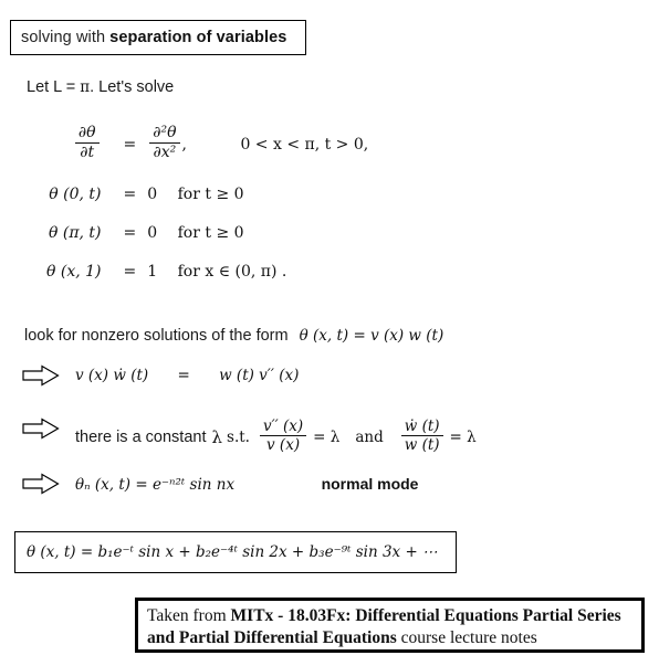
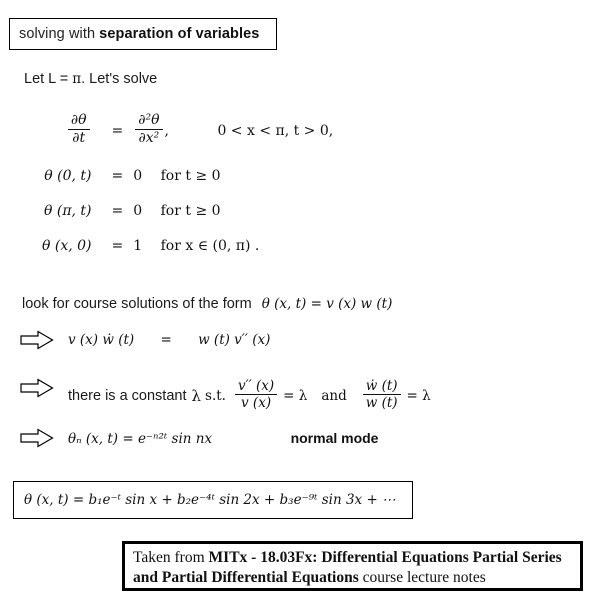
  solving with
  separation of variables
  Let L = π. Let's solve
  ∂θ ∂t	=	∂²θ ∂x² , 0 < x < π, t > 0,
  θ (0, t)	=	0 for t ≥ 0
  θ (π, t)	=	0 for t ≥ 0
- θ (x, 1)	=	1 for x ∈ (0, π) .
+ θ (x, 0)	=	1 for x ∈ (0, π) .
- look for nonzero solutions of the form θ (x, t) = v (x) w (t)
+ look for course solutions of the form θ (x, t) = v (x) w (t)
  v (x) ẇ (t) = w (t) v′′ (x)
  there is a constant
  λ
  s.t.
  v′′ (x)
  v (x)
  = λ
  and
  ẇ (t)
  w (t)
  = λ
  θₙ (x, t) = e⁻ⁿ²ᵗ sin nx normal mode
  θ (x, t) = b₁e⁻ᵗ sin x + b₂e⁻⁴ᵗ sin 2x + b₃e⁻⁹ᵗ sin 3x + ⋯
  Taken from MITx - 18.03Fx: Differential Equations Partial Series and Partial Differential Equations course lecture notes
